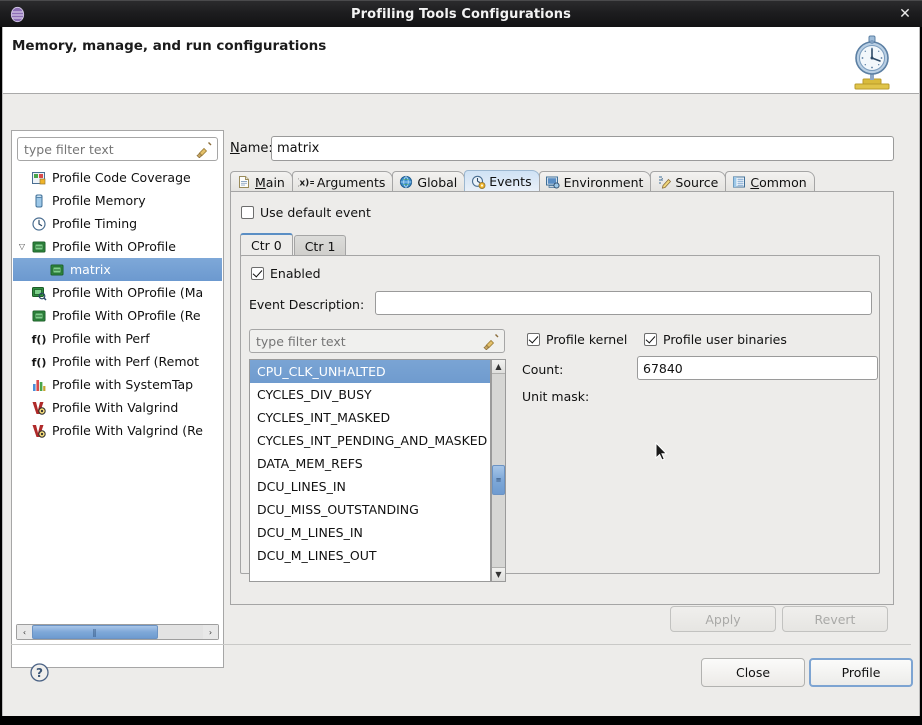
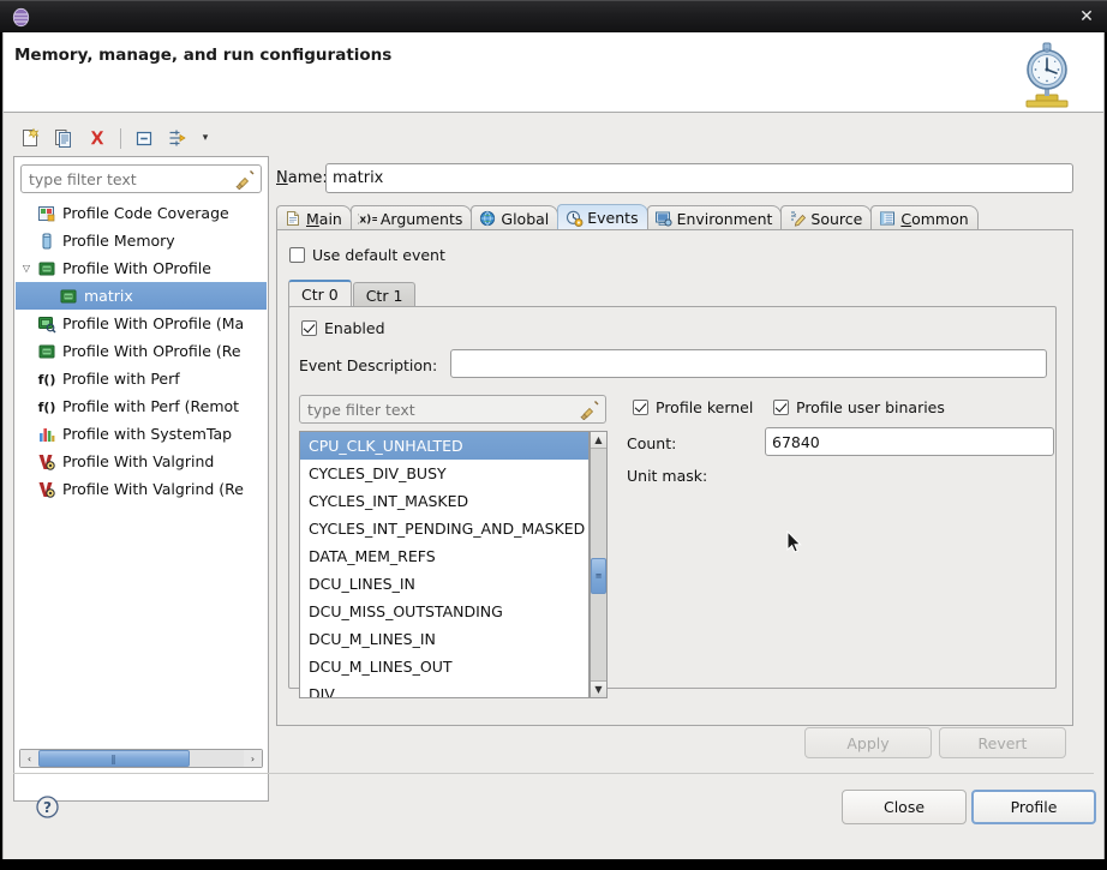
- Profiling Tools Configurations
  ✕
  Memory, manage, and run configurations
+ ▾
  type filter text
  Profile Code Coverage
  Profile Memory
- Profile Timing
  ▽
  Profile With OProfile
  matrix
  Profile With OProfile (Ma
  Profile With OProfile (Re
  f()
  Profile with Perf
  f()
  Profile with Perf (Remot
  Profile with SystemTap
  Profile With Valgrind
  Profile With Valgrind (Re
  ‹
  ‖
  ›
  Name
  matrix
  Main
  (x)=
  Arguments
  Global
  Events
  Environment
  ʿ
  Source
  Common
  Use default event
  Ctr 0
  Ctr 1
  Enabled
  Event Description:
  type filter text
  Profile kernel
  Profile user binaries
  Count:
  67840
  Unit mask:
  CPU_CLK_UNHALTED
  CYCLES_DIV_BUSY
  CYCLES_INT_MASKED
  CYCLES_INT_PENDING_AND_MASKED
  DATA_MEM_REFS
  DCU_LINES_IN
  DCU_MISS_OUTSTANDING
  DCU_M_LINES_IN
  DCU_M_LINES_OUT
+ DIV
  ▲
  ≡
  ▼
  Apply
  Revert
  ?
  Close
  Profile
